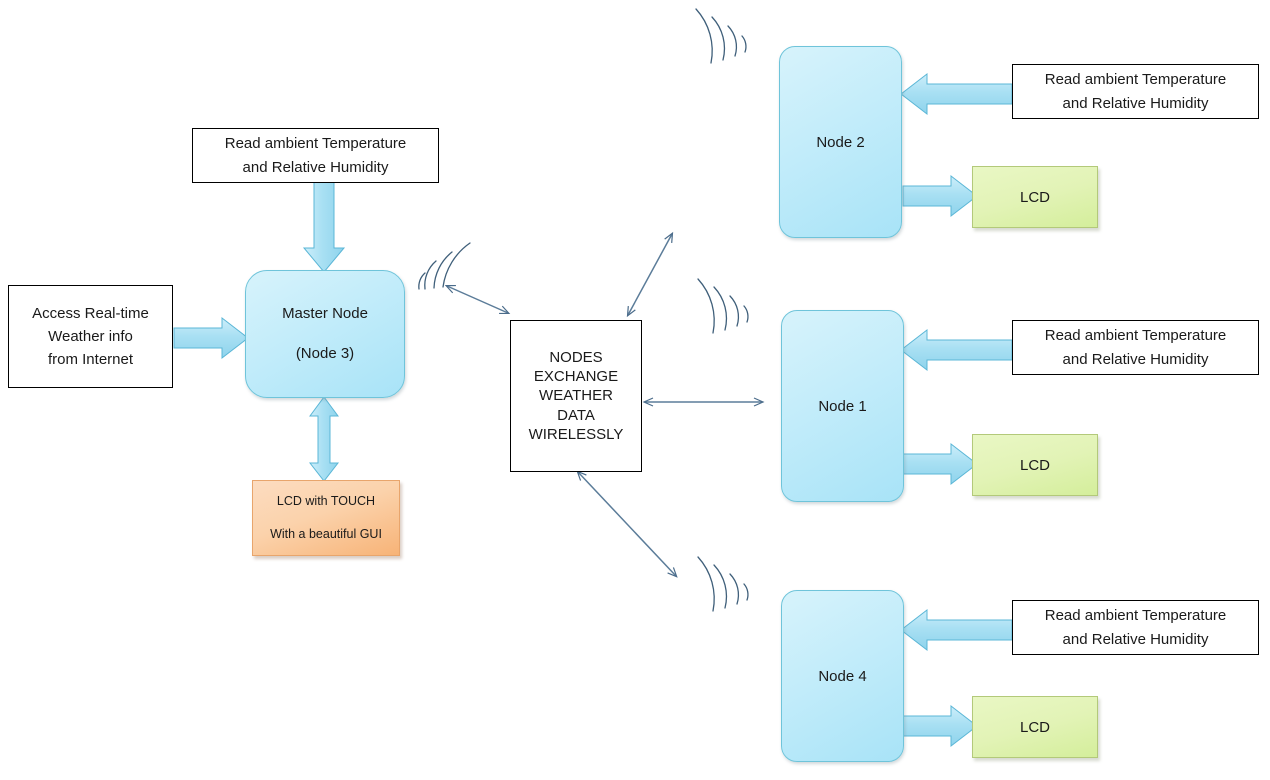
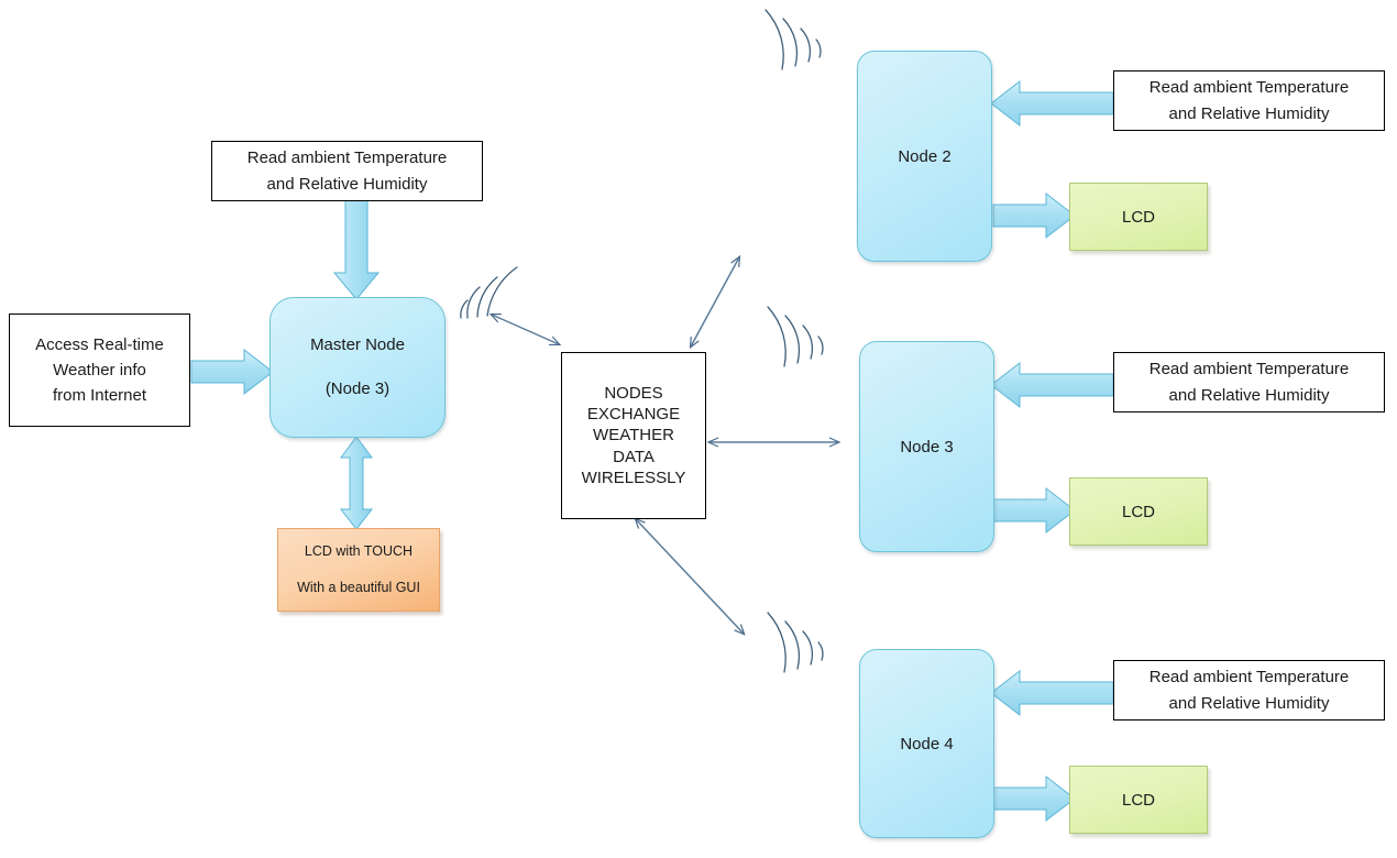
  Read ambient Temperature
  and Relative Humidity
  Access Real-time
  Weather info
  from Internet
  Master Node
  (Node 3)
  LCD with TOUCH
  With a beautiful GUI
  NODES
  EXCHANGE
  WEATHER
  DATA
  WIRELESSLY
  Node 2
  Read ambient Temperature
  and Relative Humidity
  LCD
- Node 1
+ Node 3
  Read ambient Temperature
  and Relative Humidity
  LCD
  Node 4
  Read ambient Temperature
  and Relative Humidity
  LCD
